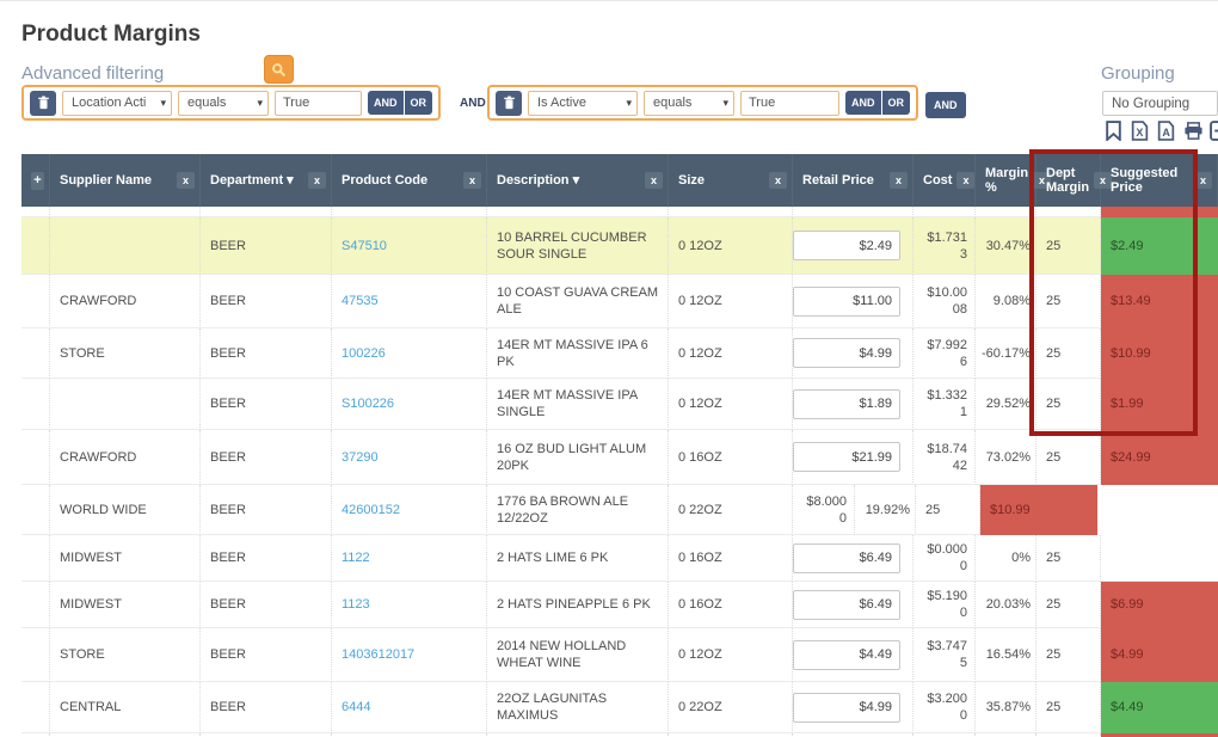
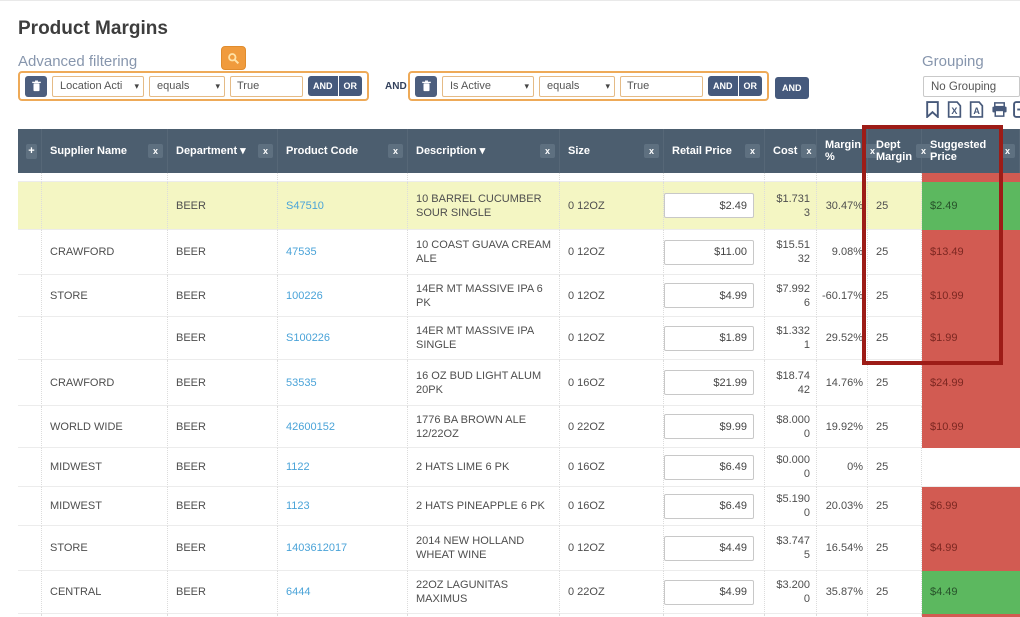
  Product Margins
  Advanced filtering
  Location Acti
  ▾
  equals
  ▾
  True
  AND
  OR
  AND
  Is Active
  ▾
  equals
  ▾
  True
  AND
  OR
  AND
  Grouping
  No Grouping
  X
  A
  +
  Supplier Name
  x
  Department ▾
  x
  Product Code
  x
  Description ▾
  x
  Size
  x
  Retail Price
  x
  Cost
  x
  Margin %
  x
  Dept Margin
  x
  Suggested Price
  x
  BEER
  S47510
  10 BARREL CUCUMBER SOUR SINGLE
  0 12OZ
  $2.49
  $1.7313
  30.47%
  25
  $2.49
  CRAWFORD
  BEER
  47535
  10 COAST GUAVA CREAM ALE
  0 12OZ
  $11.00
- $10.0008
+ $15.5132
  9.08%
  25
  $13.49
  STORE
  BEER
  100226
  14ER MT MASSIVE IPA 6 PK
  0 12OZ
  $4.99
  $7.9926
  -60.17%
  25
  $10.99
  BEER
  S100226
  14ER MT MASSIVE IPA SINGLE
  0 12OZ
  $1.89
  $1.3321
  29.52%
  25
  $1.99
  CRAWFORD
  BEER
- 37290
+ 53535
  16 OZ BUD LIGHT ALUM 20PK
  0 16OZ
  $21.99
  $18.7442
- 73.02%
+ 14.76%
  25
  $24.99
  WORLD WIDE
  BEER
  42600152
  1776 BA BROWN ALE 12/22OZ
  0 22OZ
+ $9.99
  $8.0000
  19.92%
  25
  $10.99
  MIDWEST
  BEER
  1122
  2 HATS LIME 6 PK
  0 16OZ
  $6.49
  $0.0000
  0%
  25
  MIDWEST
  BEER
  1123
  2 HATS PINEAPPLE 6 PK
  0 16OZ
  $6.49
  $5.1900
  20.03%
  25
  $6.99
  STORE
  BEER
  1403612017
  2014 NEW HOLLAND WHEAT WINE
  0 12OZ
  $4.49
  $3.7475
  16.54%
  25
  $4.99
  CENTRAL
  BEER
  6444
  22OZ LAGUNITAS MAXIMUS
  0 22OZ
  $4.99
  $3.2000
  35.87%
  25
  $4.49
